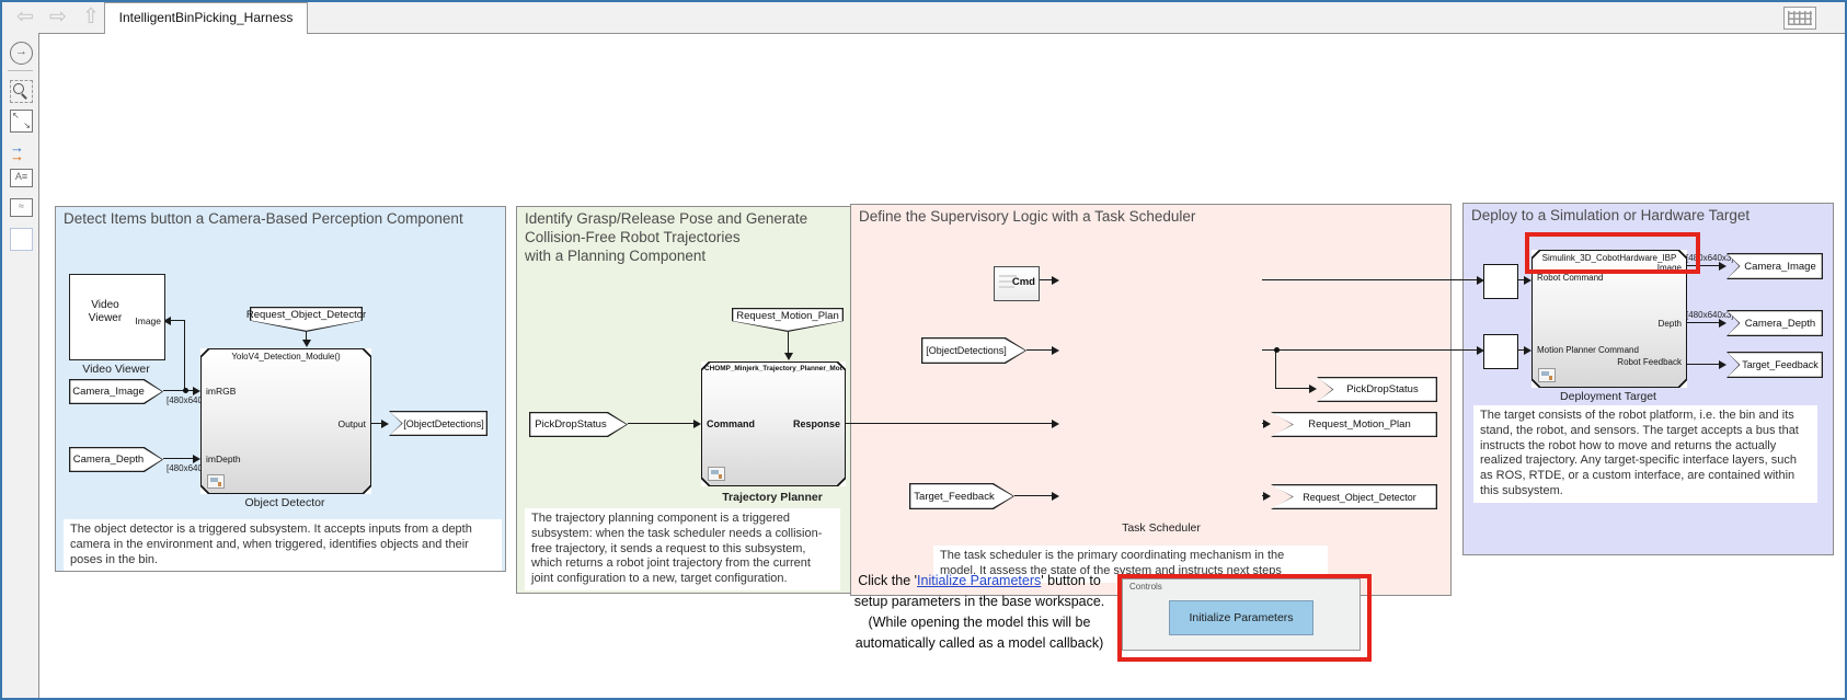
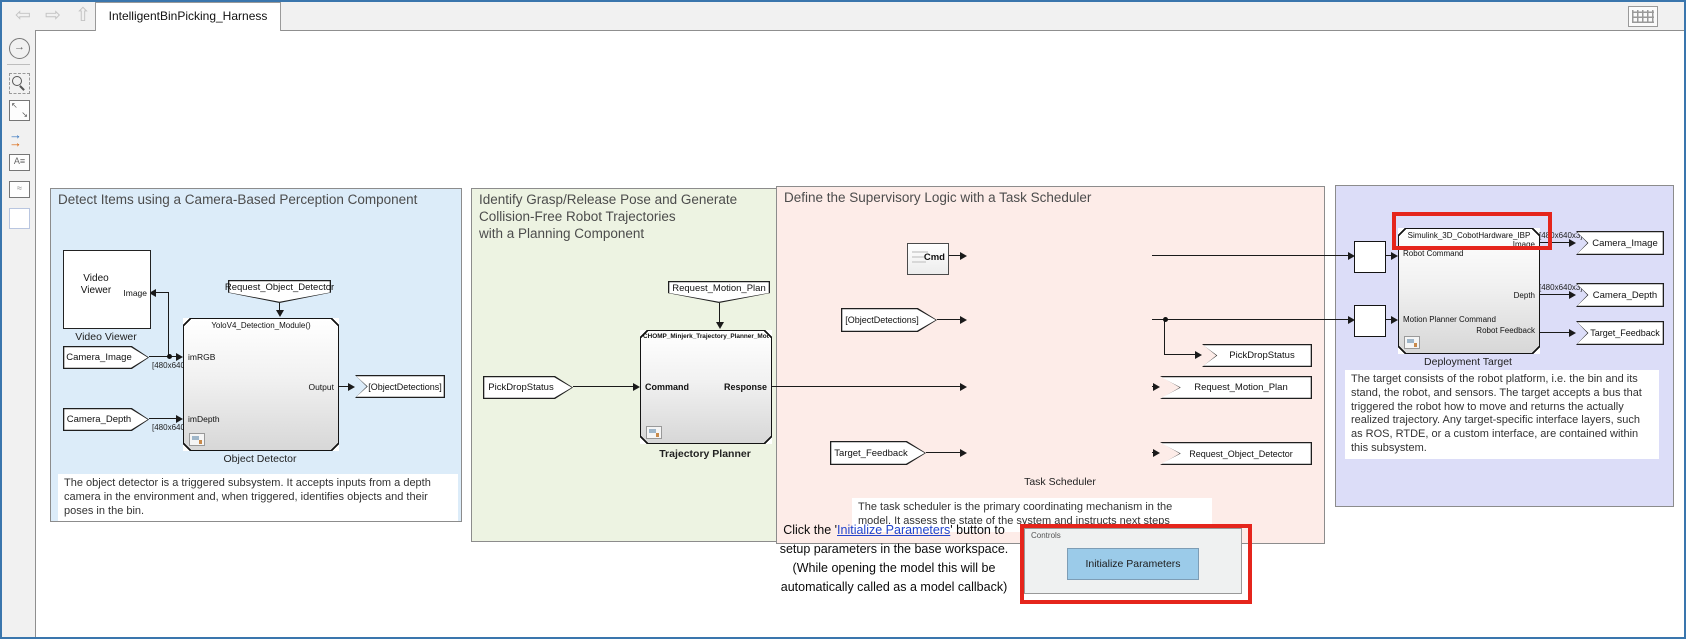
  ⇦
  ⇨
  ⇧
  IntelligentBinPicking_Harness
  →
  ↖
  ↘
  →
  →
  A≡
  ≈
- Detect Items button a Camera-Based Perception Component
+ Detect Items using a Camera-Based Perception Component
  Video Viewer
  Image
  Video Viewer
  Camera_Image
  Camera_Depth
  Request_Object_Detecto
  YoloV4_Detection_Module()
  imRGB
  imDepth
  Output
  Object Detector
  [ObjectDetections]
  The object detector is a triggered subsystem. It accepts inputs from a depth camera in the environment and, when triggered, identifies objects and their poses in the bin.
  Identify Grasp/Release Pose and Generate
  Collision-Free Robot Trajectories
  with a Planning Component
  Request_Motion_Plan
  PickDropStatus
  Command
  Response
  Trajectory Planner
- The trajectory planning component is a triggered subsystem: when the task scheduler needs a collision-free trajectory, it sends a request to this subsystem, which returns a robot joint trajectory from the current joint configuration to a new, target configuration.
  Define the Supervisory Logic with a Task Scheduler
  Cmd
  [ObjectDetections]
  Target_Feedback
  Task Scheduler
  PickDropStatus
  Request_Motion_Plan
  Request_Object_Detector
  The task scheduler is the primary coordinating mechanism in the model. It assess the state of the system and instructs next steps
- Deploy to a Simulation or Hardware Target
  Simulink_3D_CobotHardware_IBP
  Robot Command
  Motion Planner Command
  Image
  Depth
  Robot Feedback
  Deployment Target
  [480x640x3
  [480x640x3
  Camera_Image
  Camera_Depth
  Target_Feedback
- The target consists of the robot platform, i.e. the bin and its stand, the robot, and sensors. The target accepts a bus that instructs the robot how to move and returns the actually realized trajectory. Any target-specific interface layers, such as ROS, RTDE, or a custom interface, are contained within this subsystem.
+ The target consists of the robot platform, i.e. the bin and its stand, the robot, and sensors. The target accepts a bus that triggered the robot how to move and returns the actually realized trajectory. Any target-specific interface layers, such as ROS, RTDE, or a custom interface, are contained within this subsystem.
  Click the 'Initialize Parameters' button to
  setup parameters in the base workspace.
  (While opening the model this will be
  automatically called as a model callback)
  Controls
  Initialize Parameters
